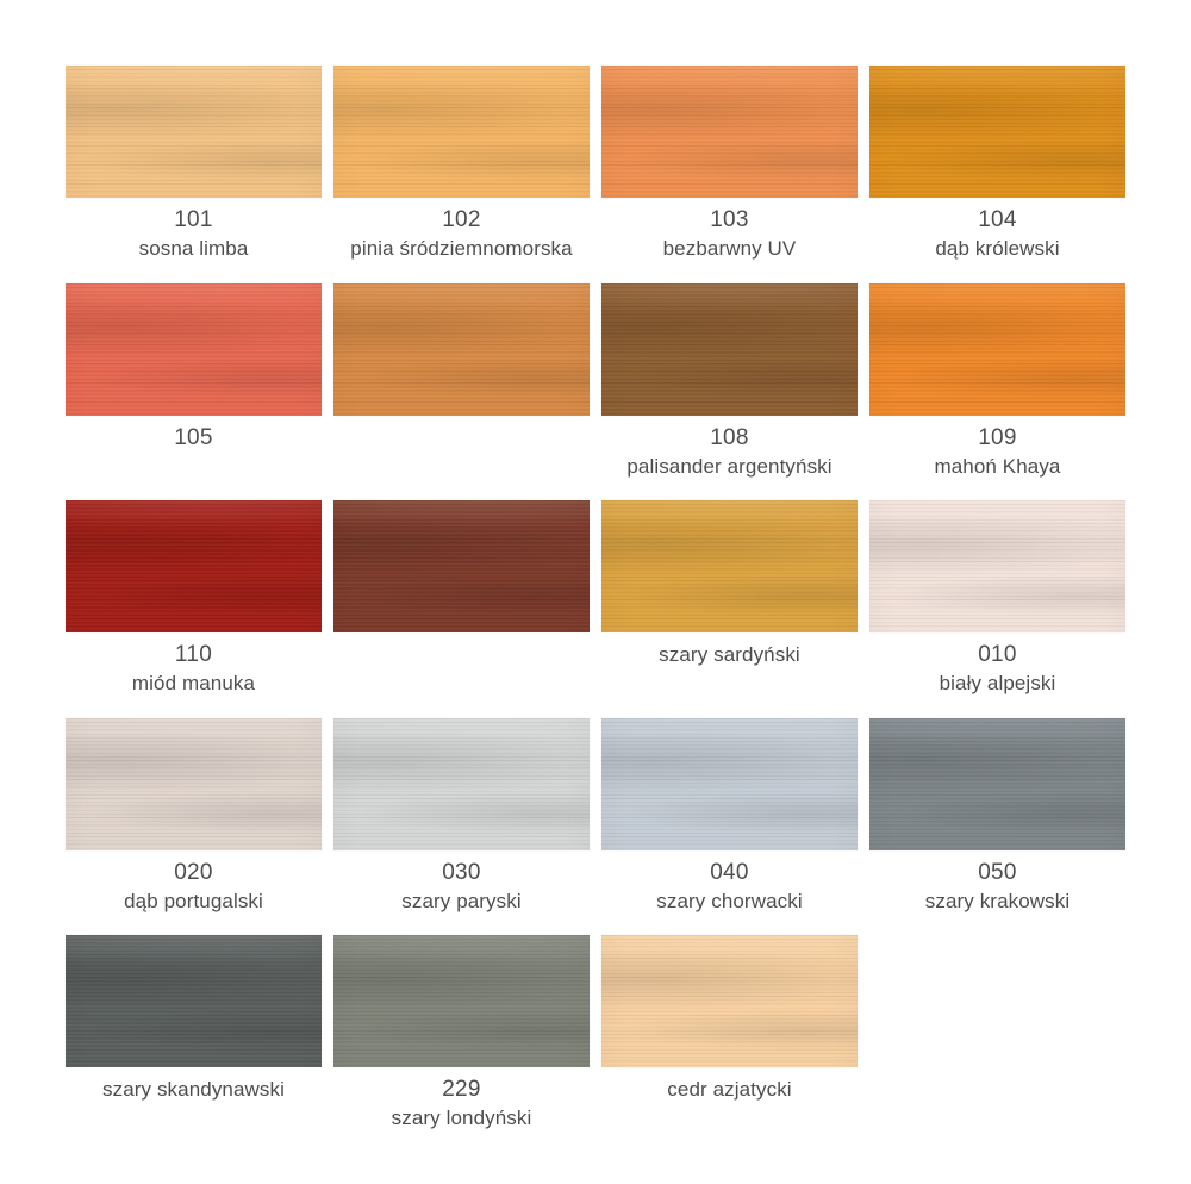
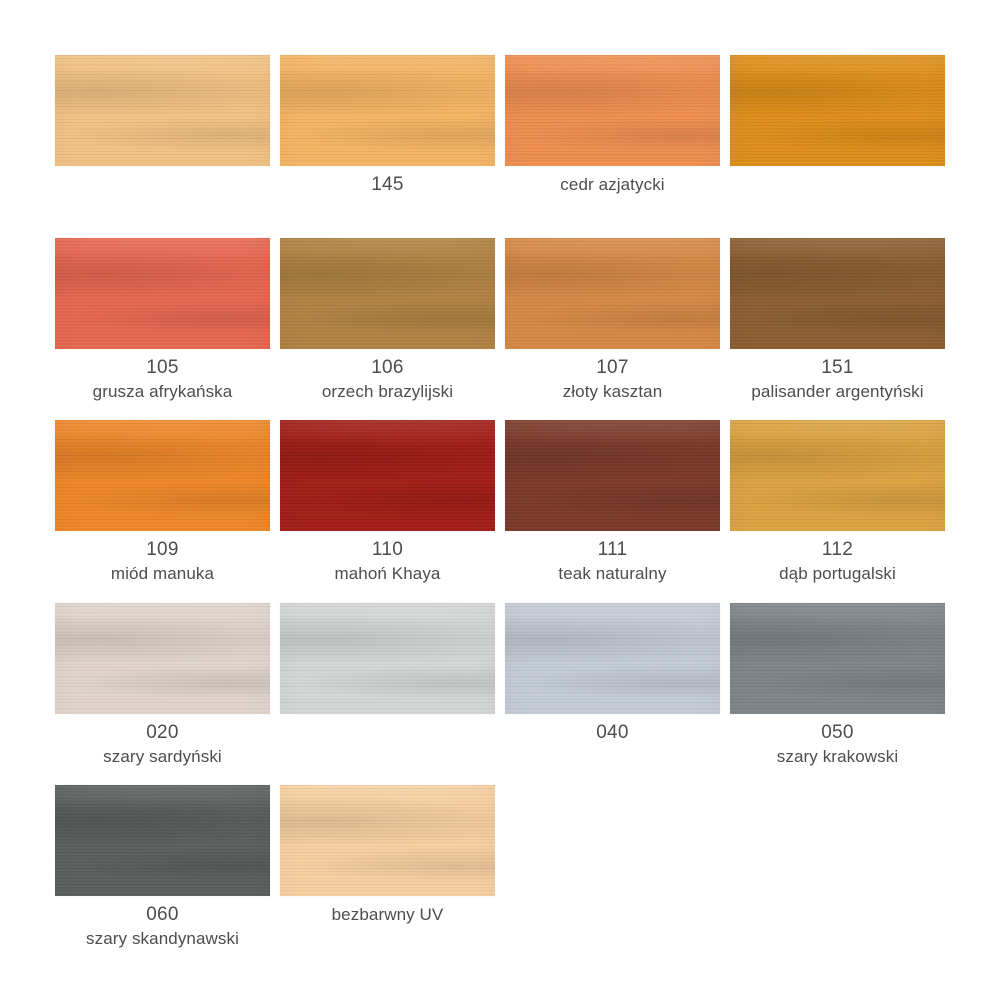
- 101
- sosna limba
- 102
+ 145
- pinia śródziemnomorska
- 103
- bezbarwny UV
+ cedr azjatycki
- 104
- dąb królewski
  105
+ grusza afrykańska
+ 106
+ orzech brazylijski
+ 107
+ złoty kasztan
- 108
+ 151
  palisander argentyński
  109
- mahoń Khaya
+ miód manuka
  110
- miód manuka
+ mahoń Khaya
+ 111
+ teak naturalny
+ 112
- szary sardyński
+ dąb portugalski
- 010
- biały alpejski
  020
- dąb portugalski
+ szary sardyński
- 030
- szary paryski
  040
- szary chorwacki
  050
  szary krakowski
+ 060
  szary skandynawski
- 229
- szary londyński
- cedr azjatycki
+ bezbarwny UV
